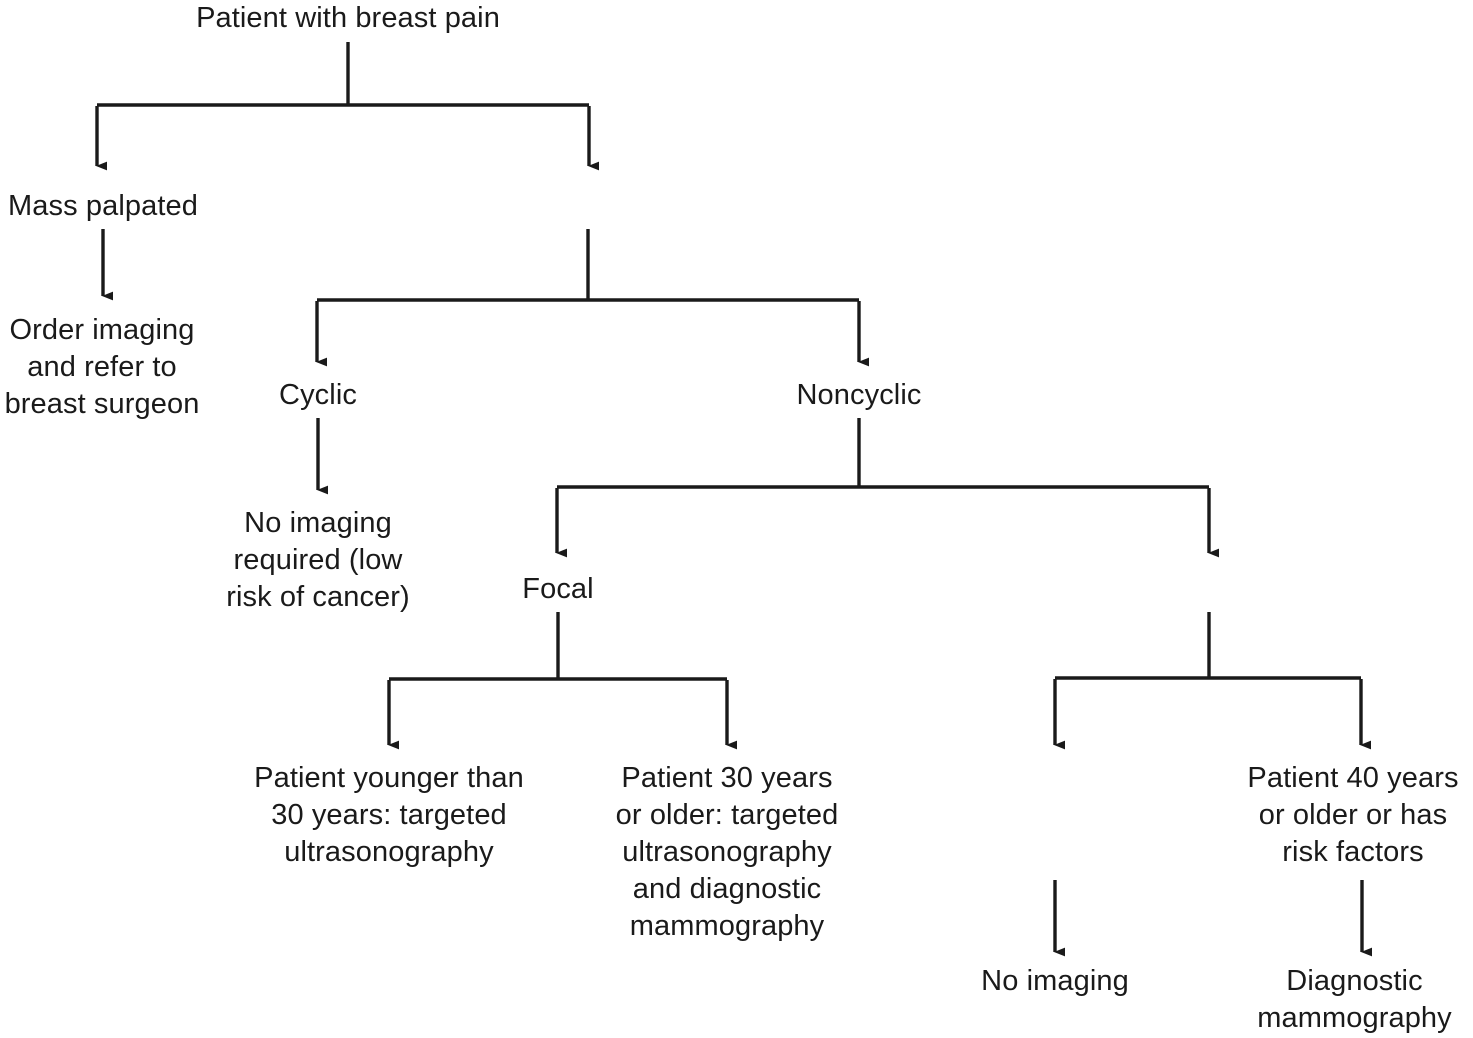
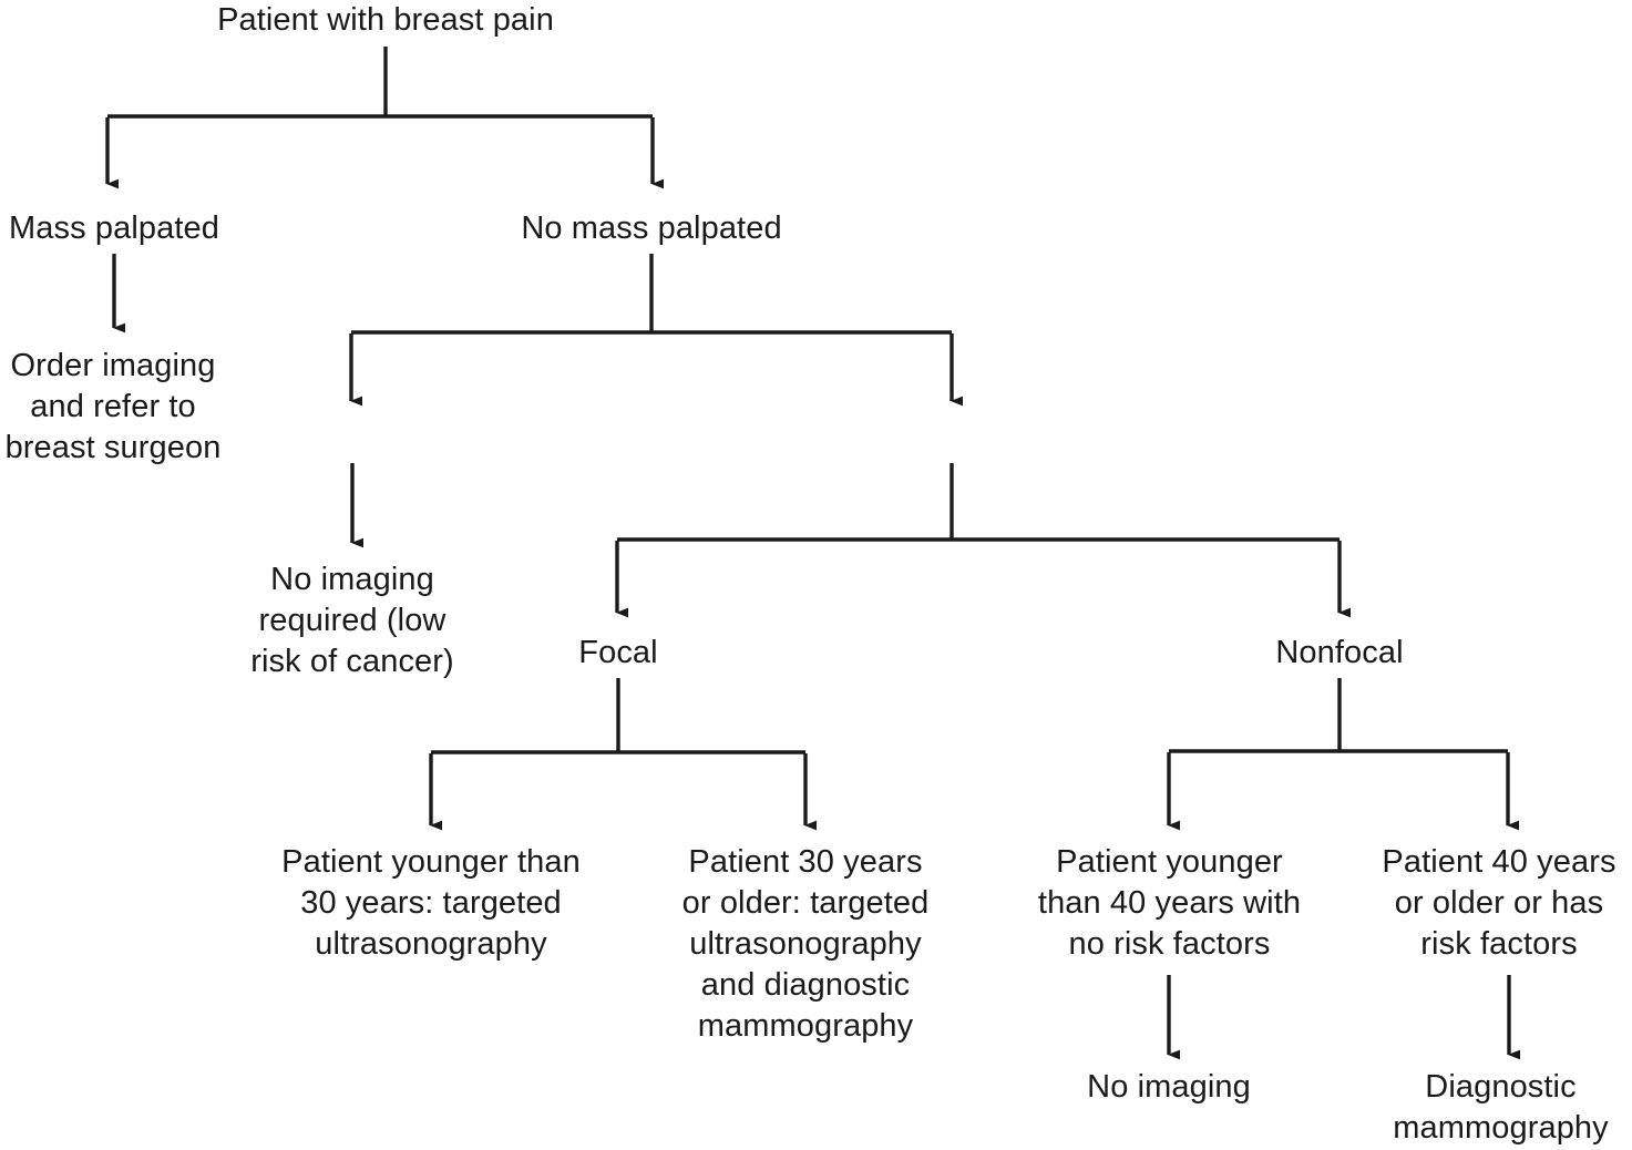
  Patient with breast pain
  Mass palpated
+ No mass palpated
  Order imaging
  and refer to
  breast surgeon
- Cyclic
- Noncyclic
  No imaging
  required (low
  risk of cancer)
  Focal
+ Nonfocal
  Patient younger than
  30 years: targeted
  ultrasonography
  Patient 30 years
  or older: targeted
  ultrasonography
  and diagnostic
  mammography
+ Patient younger
+ than 40 years with
+ no risk factors
  Patient 40 years
  or older or has
  risk factors
  No imaging
  Diagnostic
  mammography
